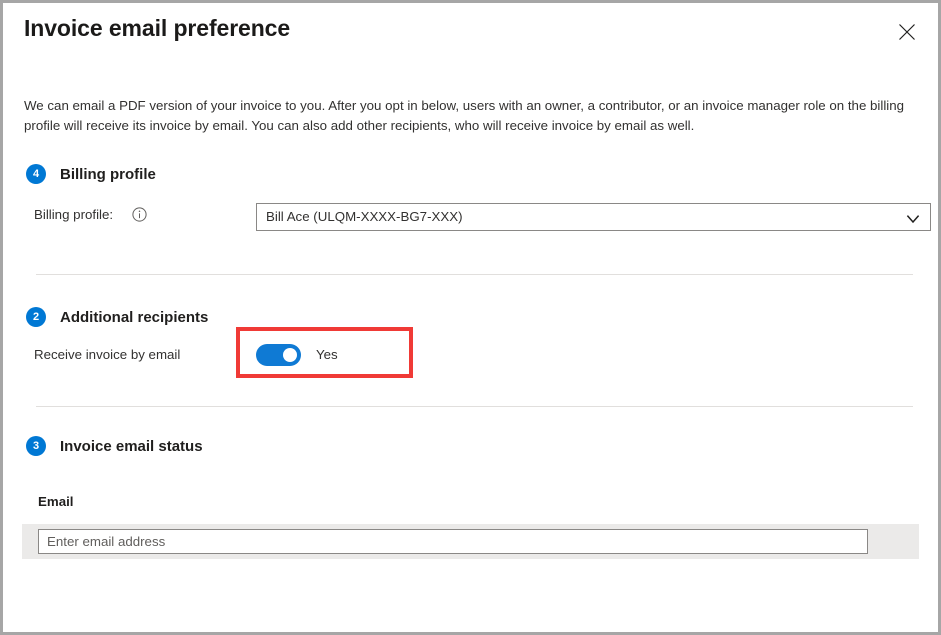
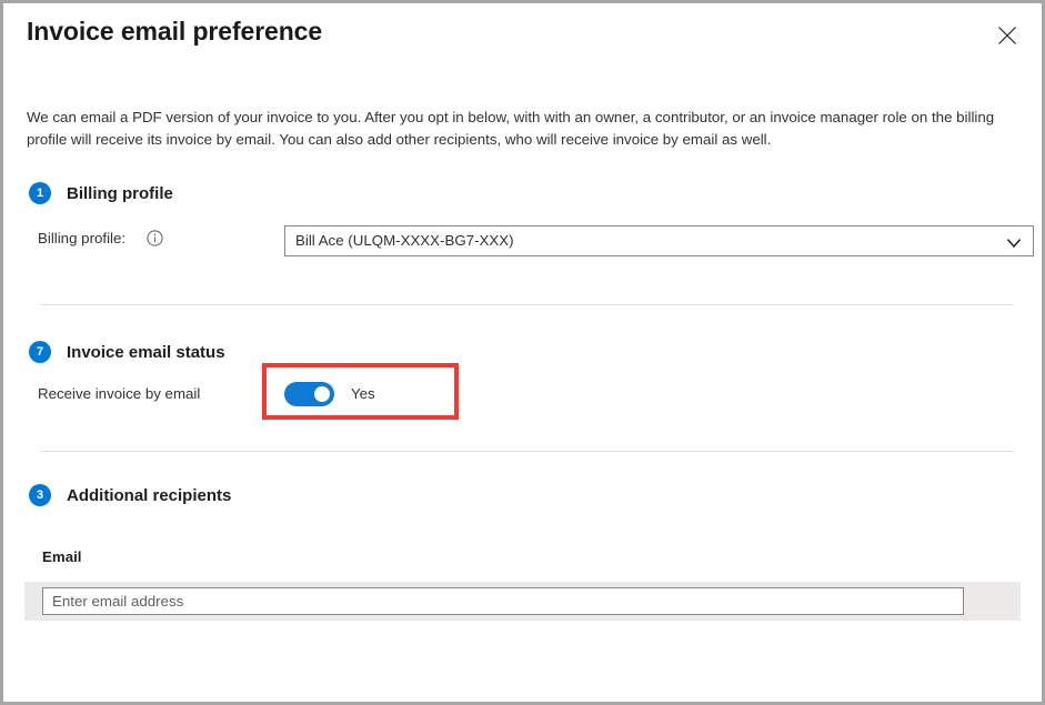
  Invoice email preference
- We can email a PDF version of your invoice to you. After you opt in below, users with an owner, a contributor, or an invoice manager role on the billing profile will receive its invoice by email. You can also add other recipients, who will receive invoice by email as well.
+ We can email a PDF version of your invoice to you. After you opt in below, with with an owner, a contributor, or an invoice manager role on the billing profile will receive its invoice by email. You can also add other recipients, who will receive invoice by email as well.
- 4
+ 1
  Billing profile
  Billing profile:
  Bill Ace (ULQM-XXXX-BG7-XXX)
- 2
+ 7
- Additional recipients
+ Invoice email status
  Receive invoice by email
  Yes
  3
- Invoice email status
+ Additional recipients
  Email
  Enter email address
